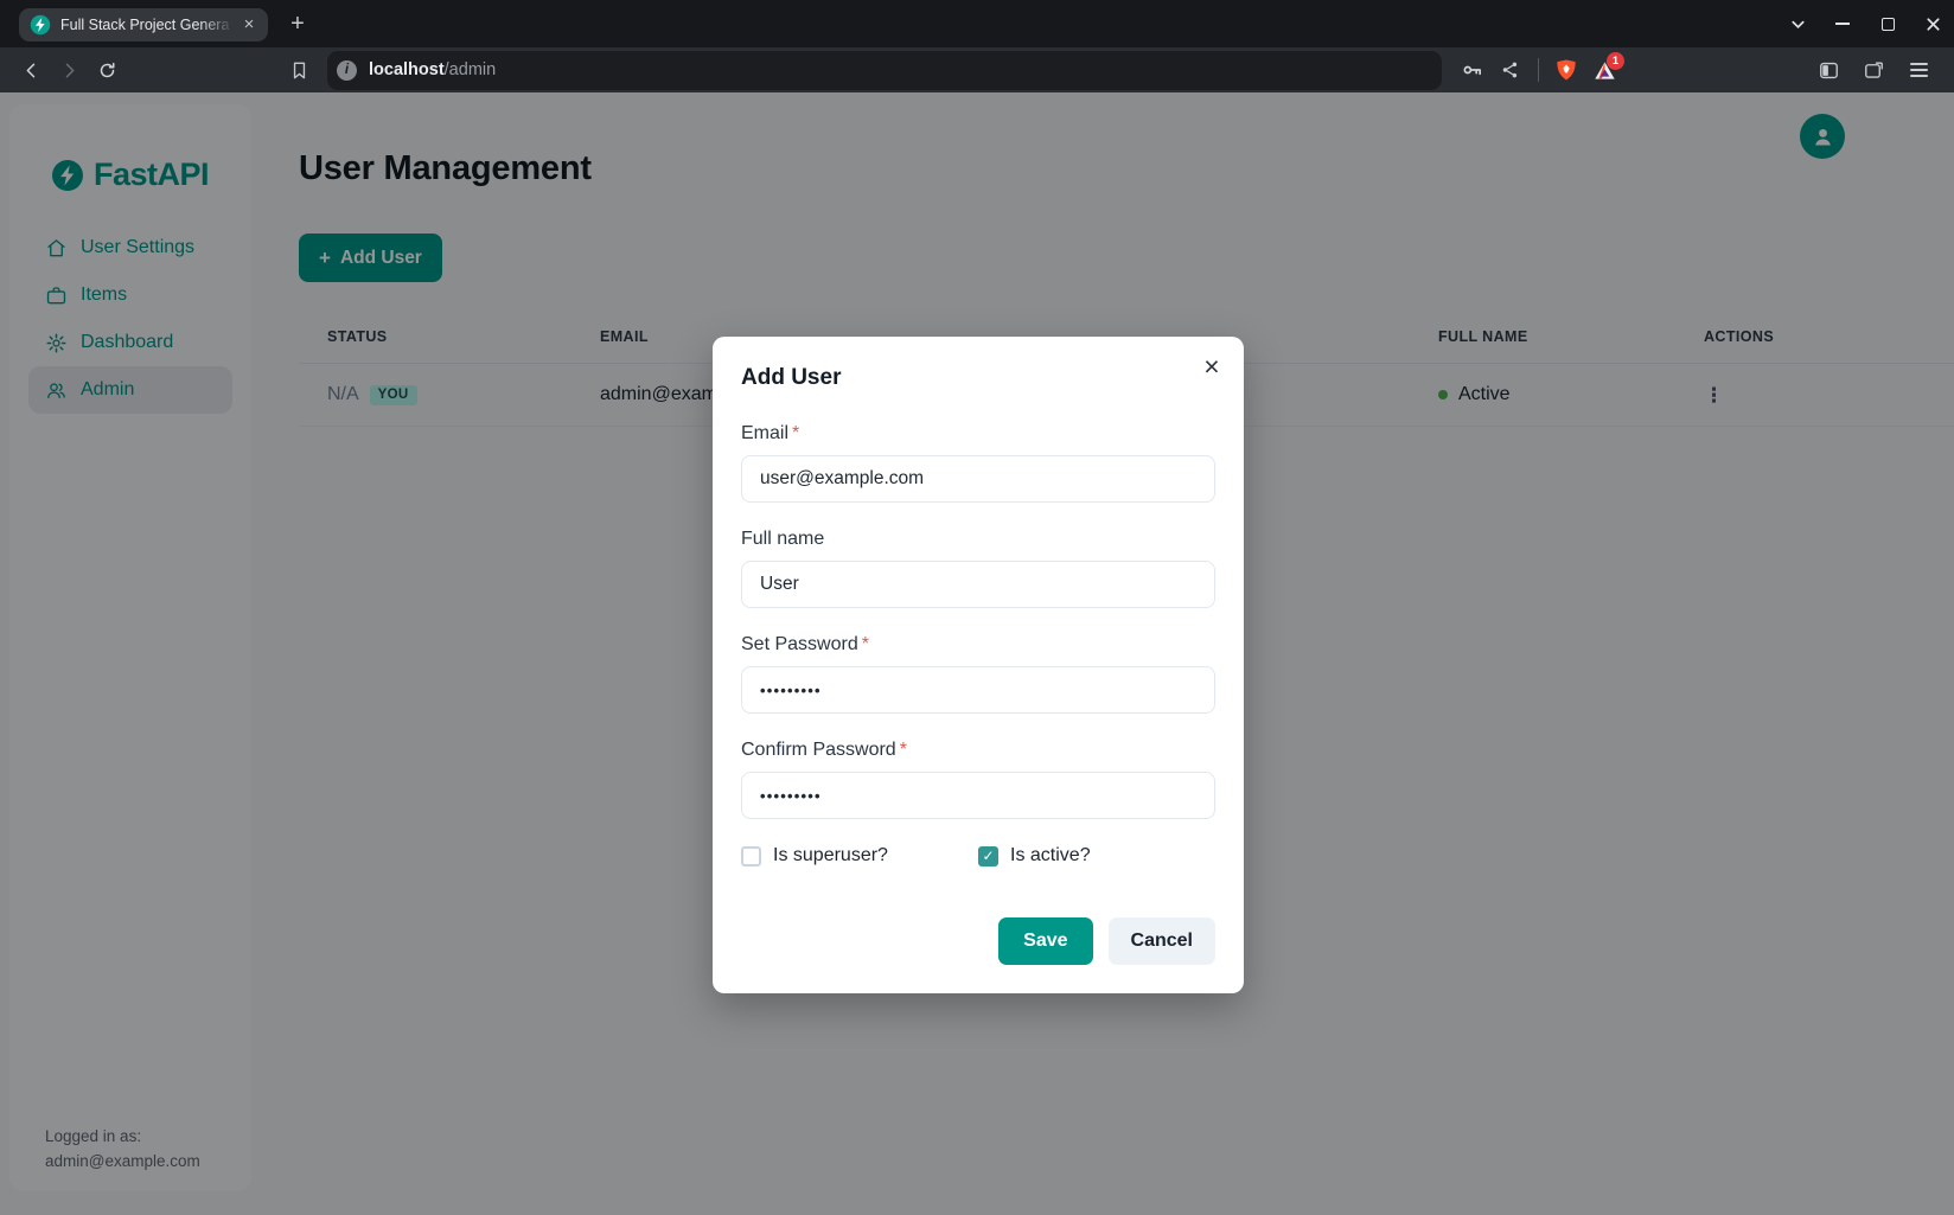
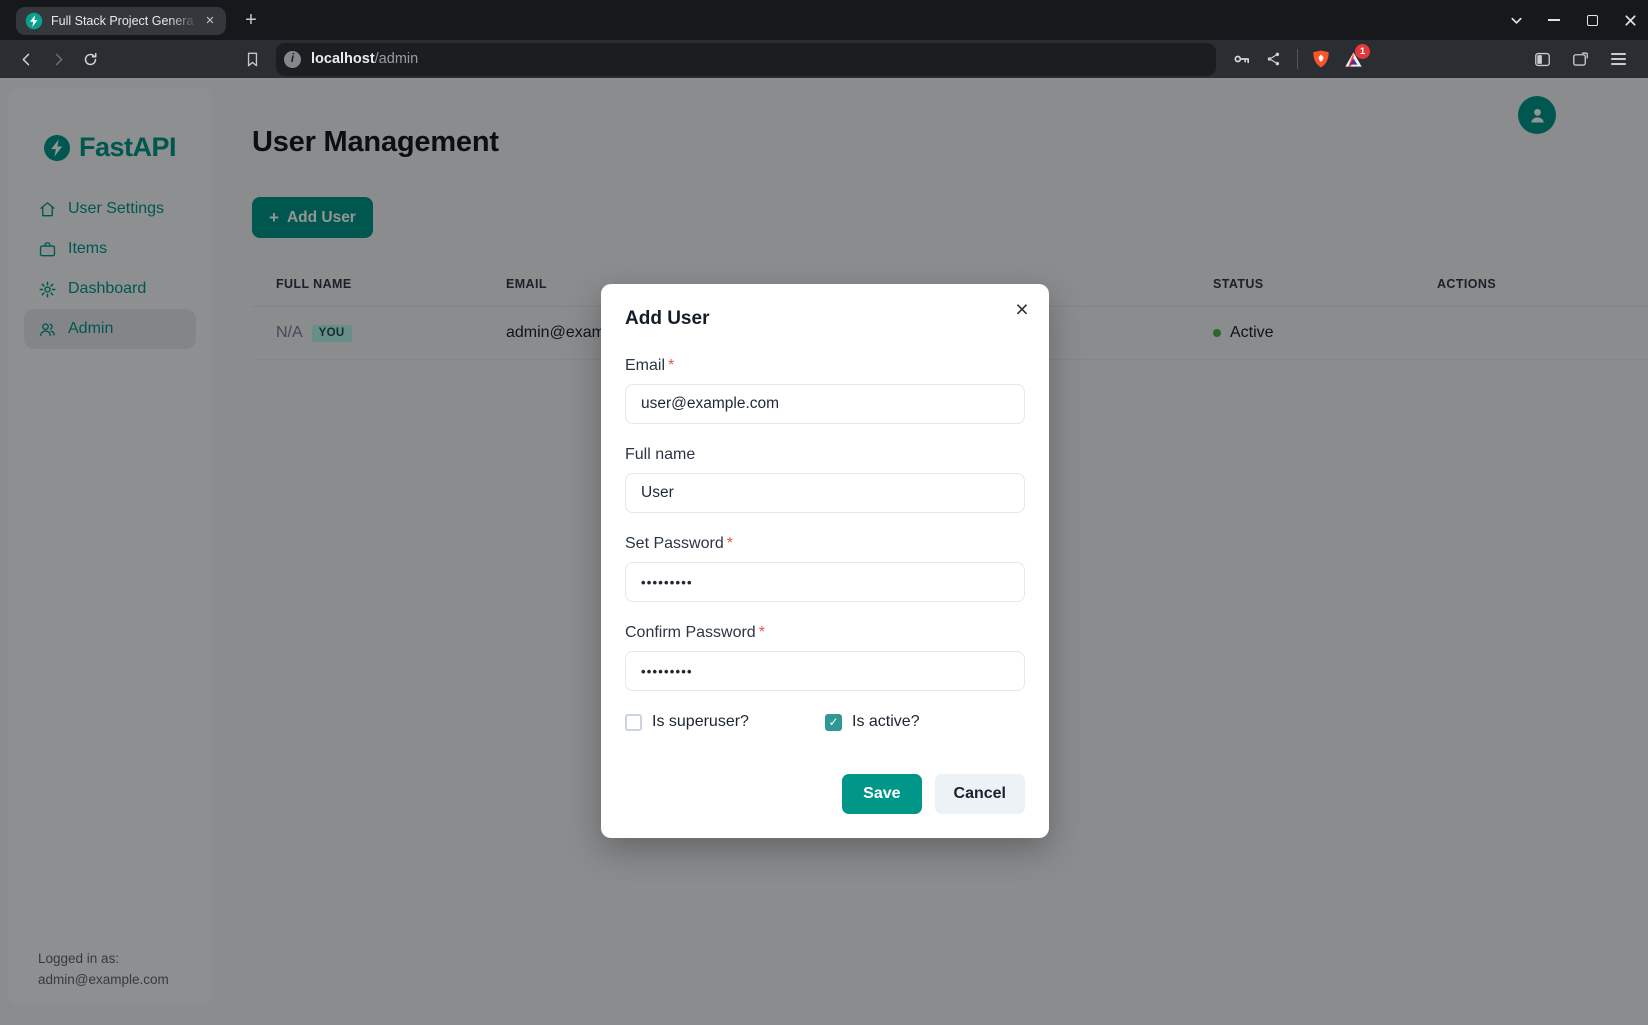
  Full Stack Project Genera
  ×
  +
  i
  localhost/admin
  1
  FastAPI
  User Settings
  Items
  Dashboard
  Admin
  Logged in as:
  admin@example.com
  User Management
  +
  Add User
- STATUS
+ FULL NAME
  EMAIL
- FULL NAME
+ STATUS
  ACTIONS
  N/A
  YOU
  Active
- ⋮
  Add User
  ×
  Email *
  user@example.com
  Full name
  User
  Set Password *
  •••••••••
  Confirm Password *
  •••••••••
  Is superuser?
  ✓
  Is active?
  Save
  Cancel
